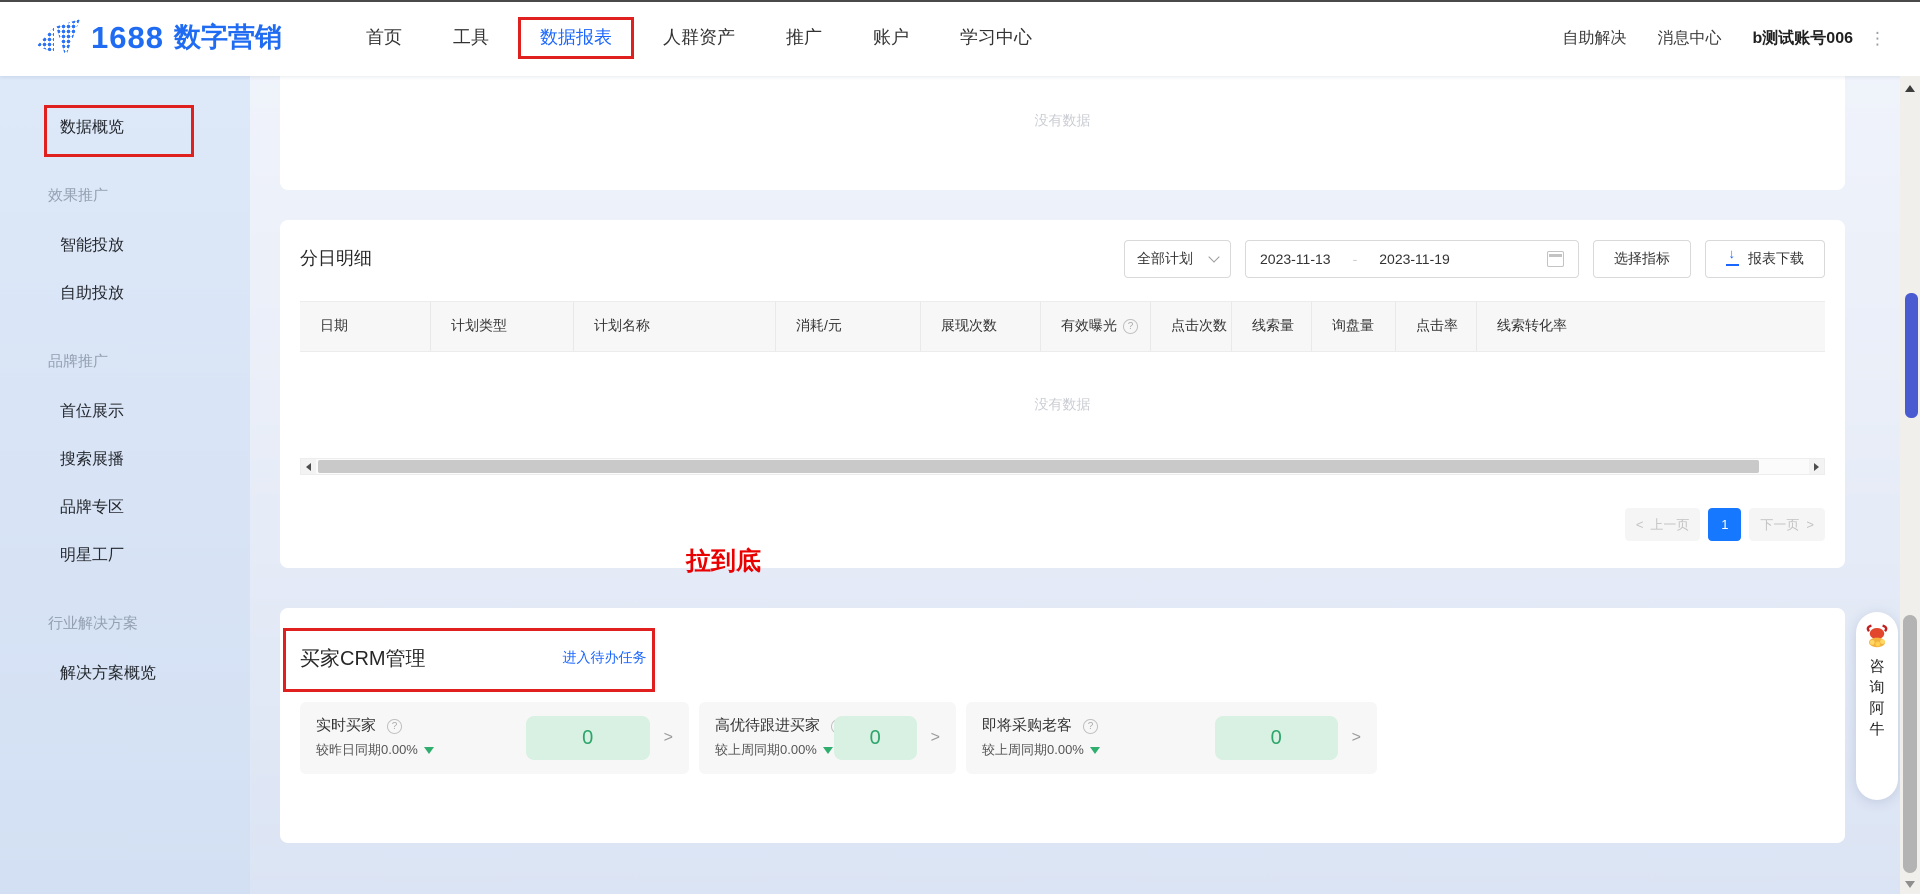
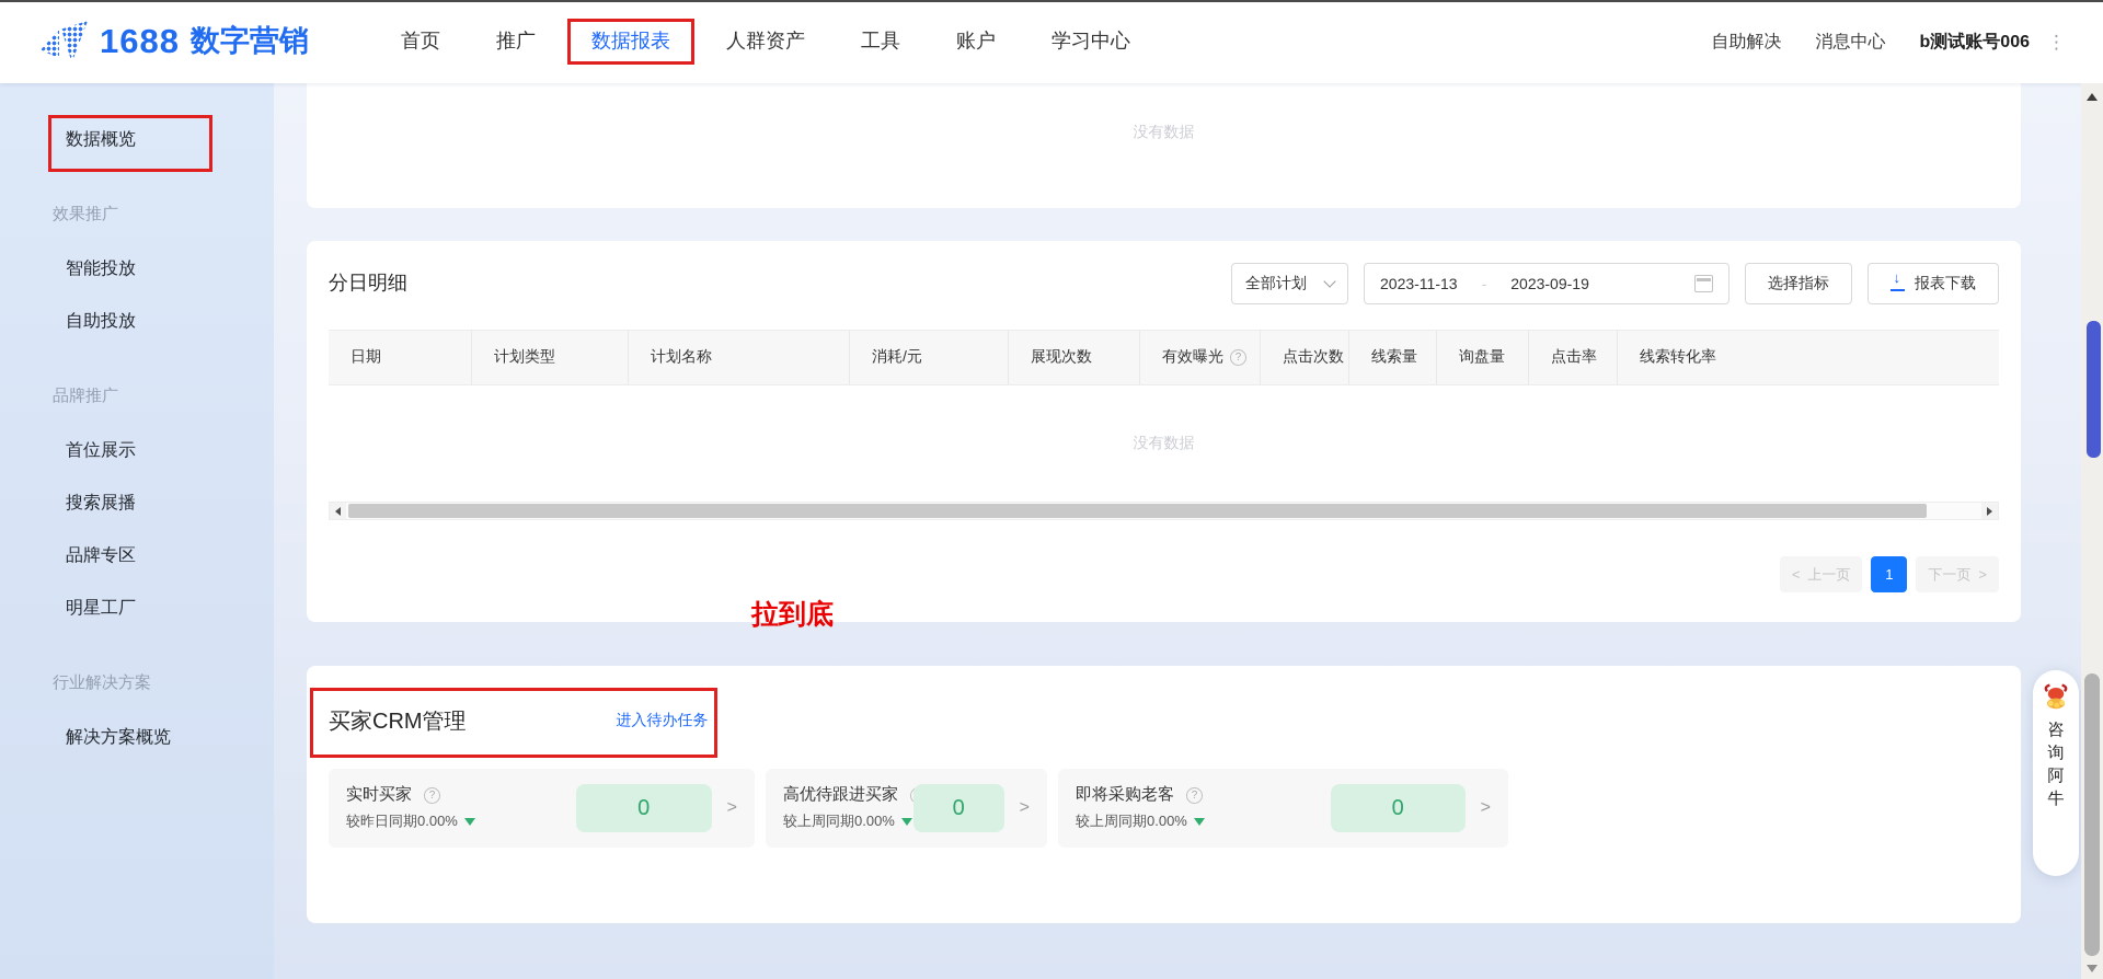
  1688
  数字营销
  首页
- 工具
+ 推广
  数据报表
  人群资产
- 推广
+ 工具
  账户
  学习中心
  自助解决
  消息中心
  b测试账号006
  ⋮
  数据概览
  效果推广
  智能投放
  自助投放
  品牌推广
  首位展示
  搜索展播
  品牌专区
  明星工厂
  行业解决方案
  解决方案概览
  没有数据
  分日明细
  全部计划
  2023-11-13
  -
- 2023-11-19
+ 2023-09-19
  选择指标
  报表下载
  日期
  计划类型
  计划名称
  消耗/元
  展现次数
  有效曝光
  点击次数
  线索量
  询盘量
  点击率
  线索转化率
  没有数据
  <
  上一页
  1
  下一页
  >
  买家CRM管理
  进入待办任务
  实时买家
  较昨日同期0.00%
  0
  >
  高优待跟进买家
  较上周同期0.00%
  0
  >
  即将采购老客
  较上周同期0.00%
  0
  >
  拉到底
  咨询阿牛
